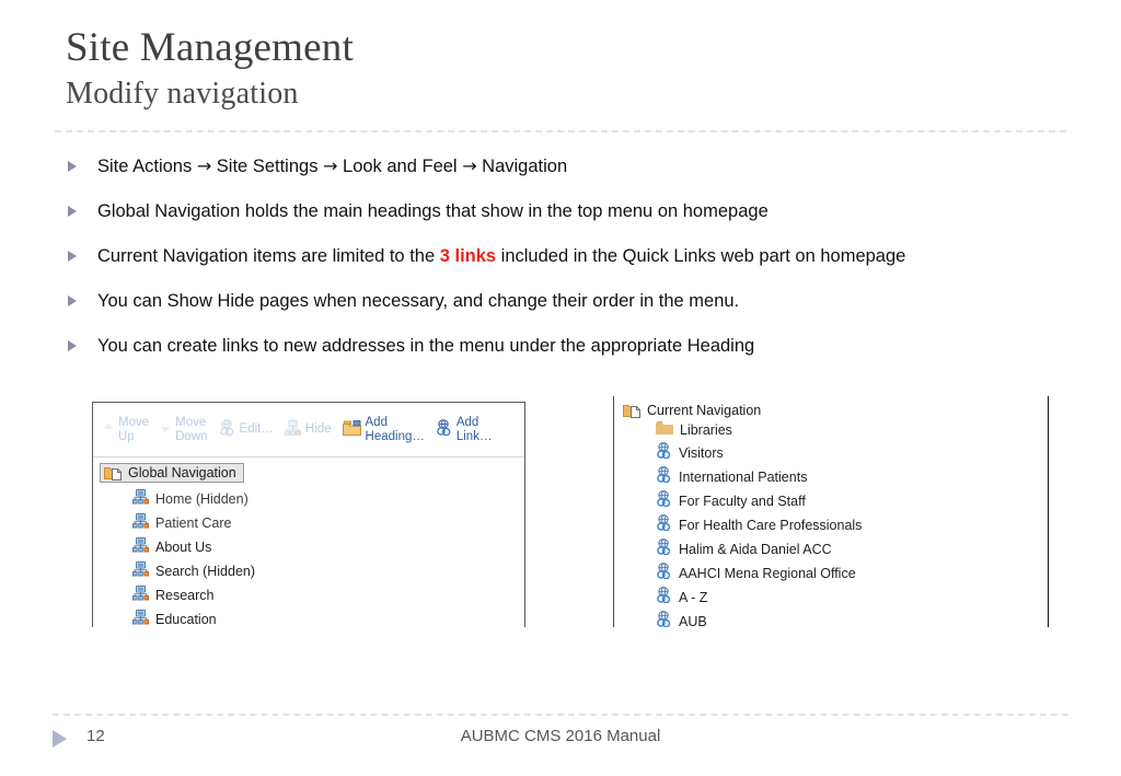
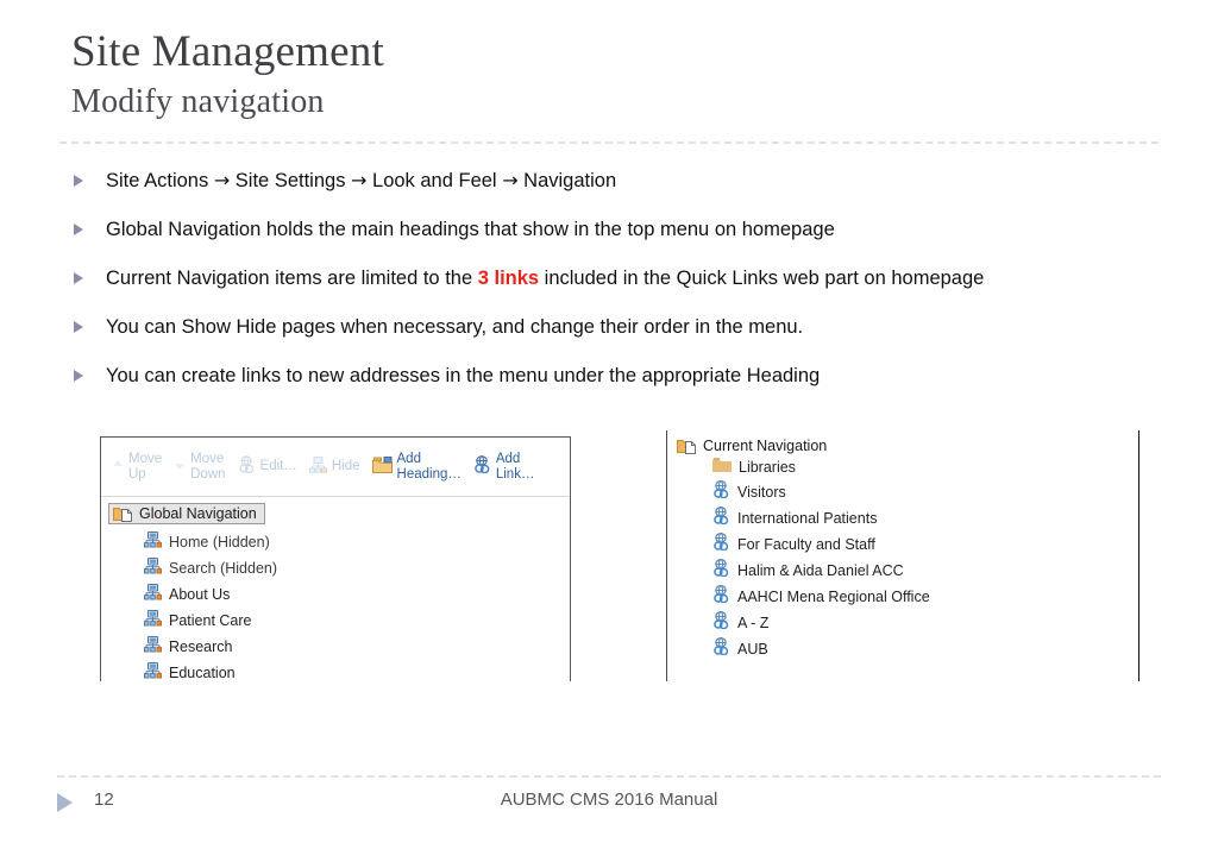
  Site Management
  Modify navigation
  Site Actions → Site Settings → Look and Feel → Navigation
  Global Navigation holds the main headings that show in the top menu on homepage
  Current Navigation items are limited to the 3 links included in the Quick Links web part on homepage
  You can Show Hide pages when necessary, and change their order in the menu.
  You can create links to new addresses in the menu under the appropriate Heading
  Move
  Up
  Move
  Down
  Edit…
  Hide
  Add
  Heading…
  Add
  Link…
  Global Navigation
  Home (Hidden)
- Patient Care
+ Search (Hidden)
  About Us
- Search (Hidden)
+ Patient Care
  Research
  Education
  Current Navigation
  Libraries
  Visitors
  International Patients
  For Faculty and Staff
- For Health Care Professionals
  Halim & Aida Daniel ACC
  AAHCI Mena Regional Office
  A - Z
  AUB
  12
  AUBMC CMS 2016 Manual
